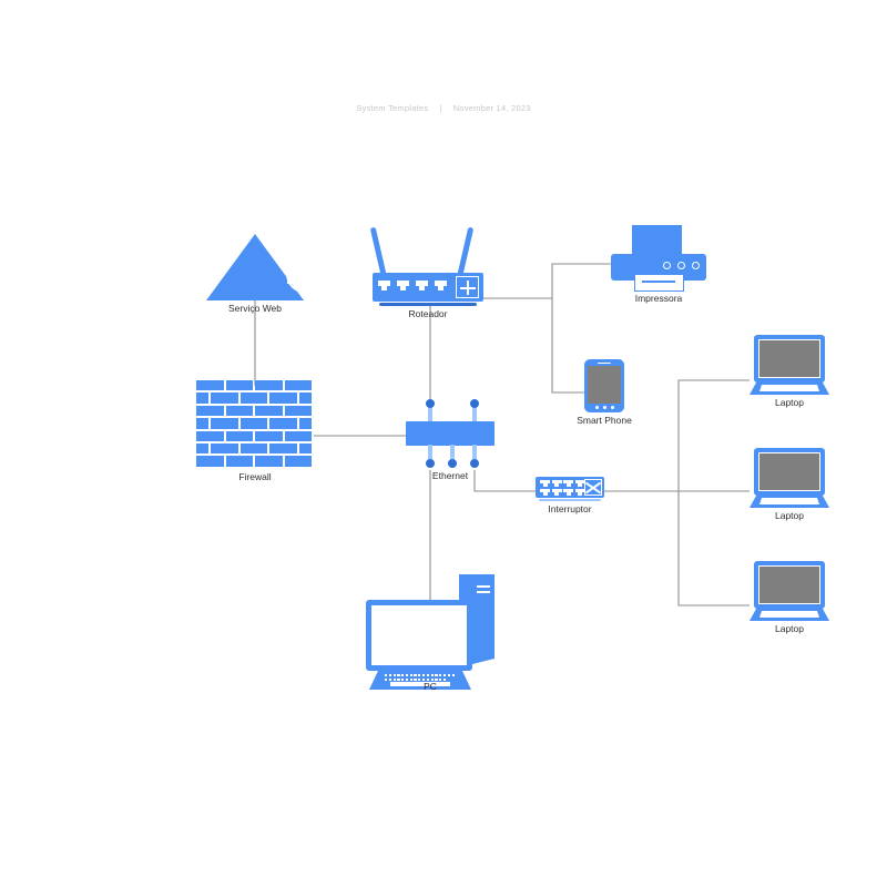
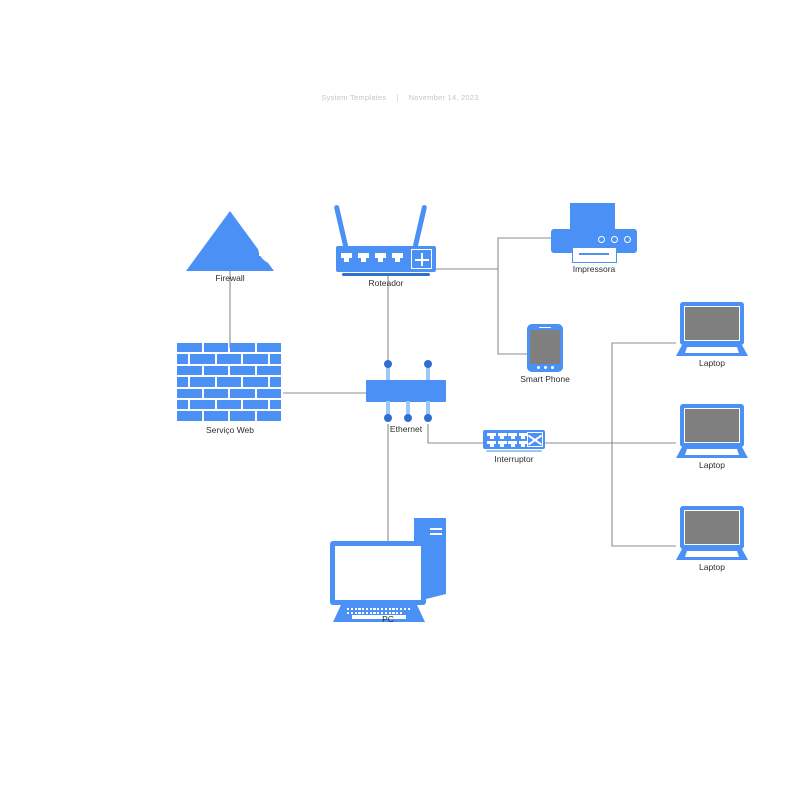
  System Templates | November 14, 2023
- Serviço Web
+ Firewall
  Roteador
  Impressora
  Smart Phone
- Firewall
+ Serviço Web
  Ethernet
  Interruptor
  Laptop
  Laptop
  Laptop
  PC
